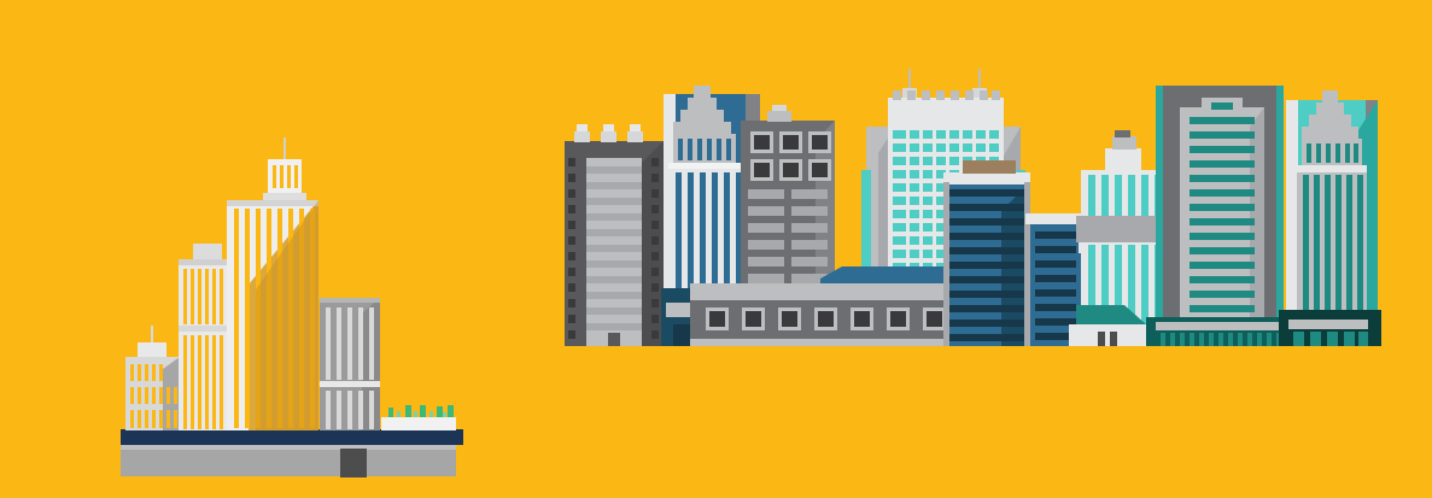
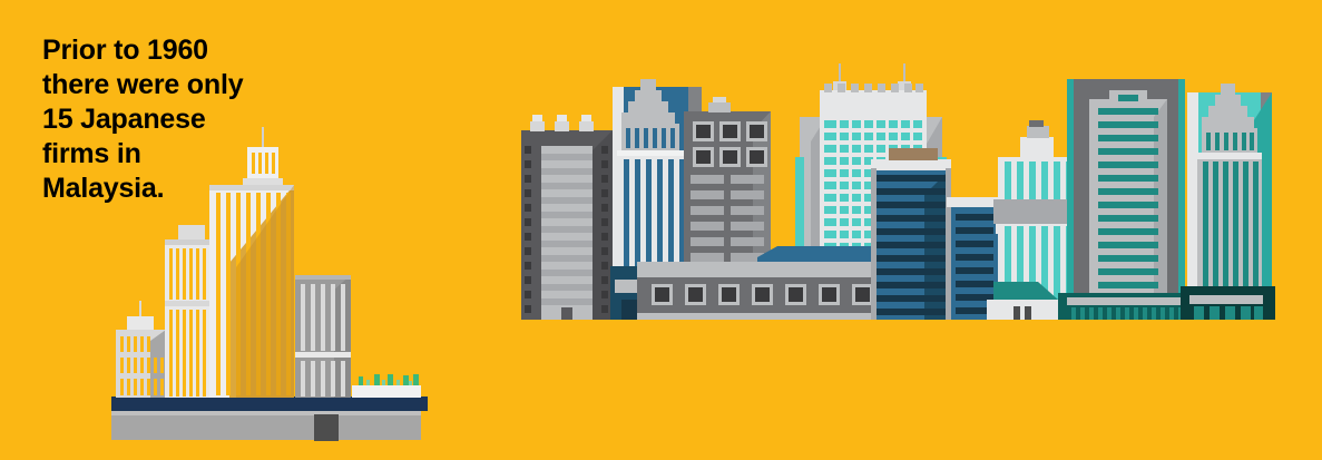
+ Prior to 1960
+ there were only
+ 15 Japanese
+ firms in
+ Malaysia.
